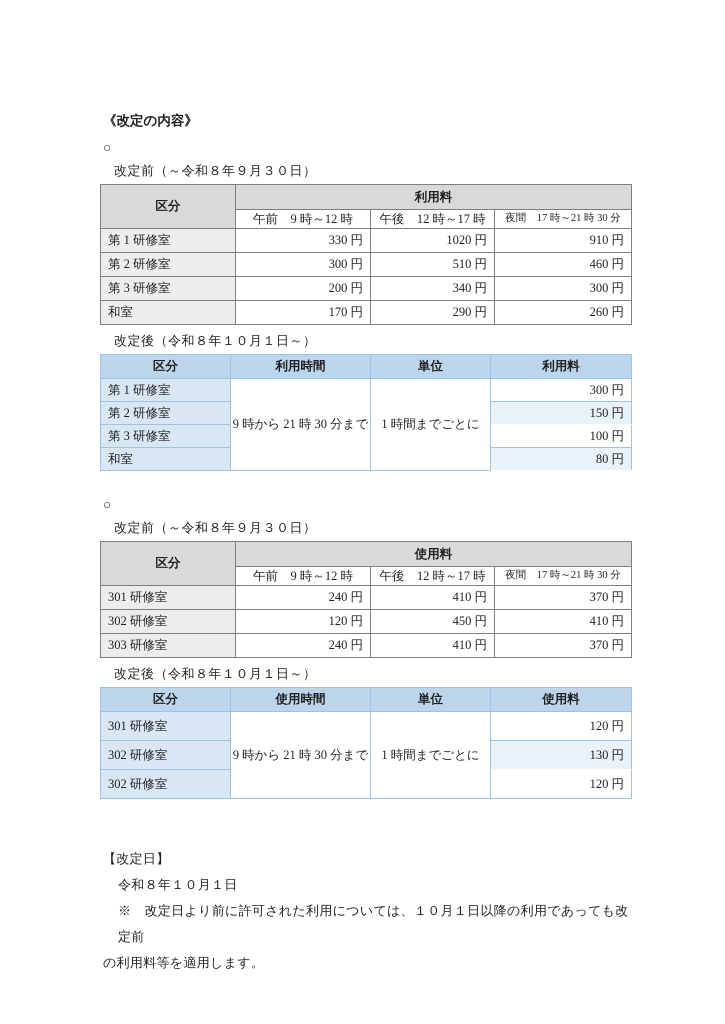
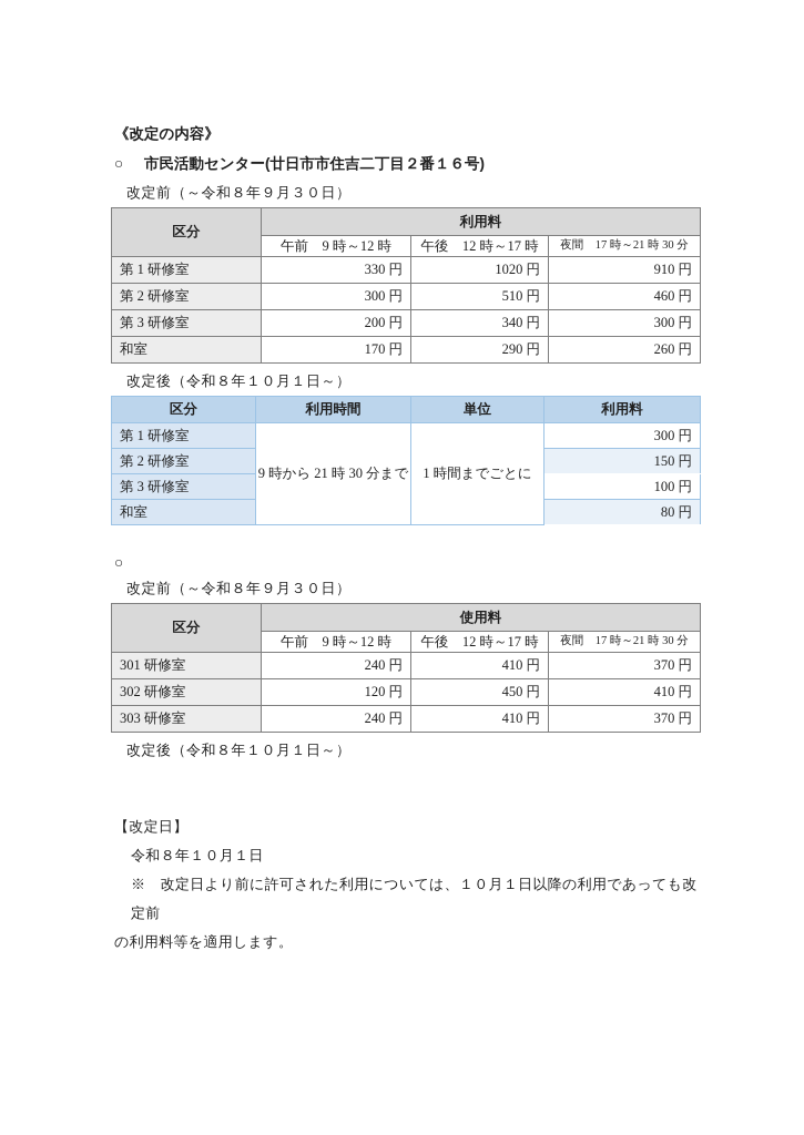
  《改定の内容》
  ○
+ 市民活動センター(廿日市市住吉二丁目２番１６号)
  改定前（～令和８年９月３０日）
  区分	利用料
  午前 9 時～12 時	午後 12 時～17 時	夜間 17 時～21 時 30 分
  第 1 研修室	330 円	1020 円	910 円
  第 2 研修室	300 円	510 円	460 円
  第 3 研修室	200 円	340 円	300 円
  和室	170 円	290 円	260 円
  改定後（令和８年１０月１日～）
  区分	利用時間	単位	利用料
  第 1 研修室	9 時から 21 時 30 分まで	1 時間までごとに	300 円
  第 2 研修室	150 円
  第 3 研修室	100 円
  和室	80 円
  ○
  改定前（～令和８年９月３０日）
  区分	使用料
  午前 9 時～12 時	午後 12 時～17 時	夜間 17 時～21 時 30 分
  301 研修室	240 円	410 円	370 円
  302 研修室	120 円	450 円	410 円
  303 研修室	240 円	410 円	370 円
  改定後（令和８年１０月１日～）
- 区分	使用時間	単位	使用料
- 301 研修室	9 時から 21 時 30 分まで	1 時間までごとに	120 円
- 302 研修室	130 円
- 302 研修室	120 円
  【改定日】
  令和８年１０月１日
  ※ 改定日より前に許可された利用については、１０月１日以降の利用であっても改定前
  の利用料等を適用します。
